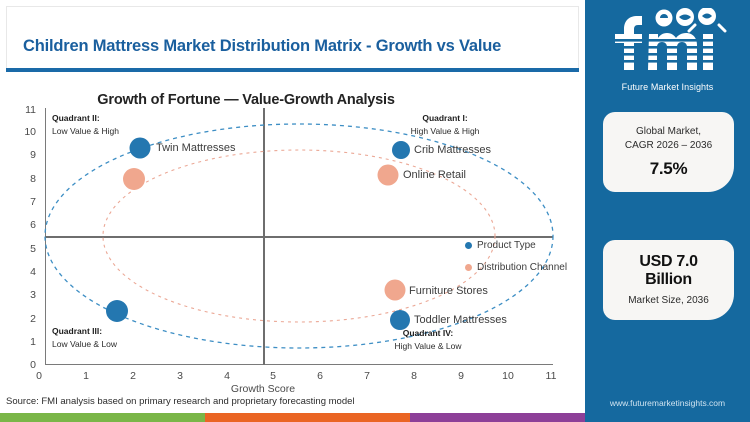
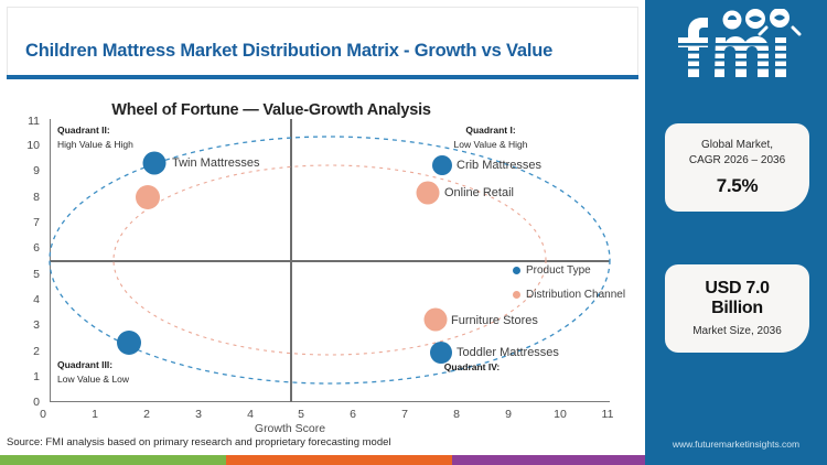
  Children Mattress Market Distribution Matrix - Growth vs Value
- Growth of Fortune — Value-Growth Analysis
+ Wheel of Fortune — Value-Growth Analysis
  0
  1
  2
  3
  4
  5
  6
  7
  8
  9
  10
  11
  0
  1
  2
  3
  4
  5
  6
  7
  8
  9
  10
  11
  Growth Score
  Quadrant II:
- Low Value & High
+ High Value & High
  Quadrant I:
- High Value & High
+ Low Value & High
  Quadrant III:
  Low Value & Low
  Quadrant IV:
- High Value & Low
  Twin Mattresses
  Crib Mattresses
  Online Retail
  Furniture Stores
  Toddler Mattresses
  Product Type
  Distribution Channel
  Source: FMI analysis based on primary research and proprietary forecasting model
- Future Market Insights
  Global Market,
  CAGR 2026 – 2036
  7.5%
  USD 7.0
  Billion
  Market Size, 2036
  www.futuremarketinsights.com
